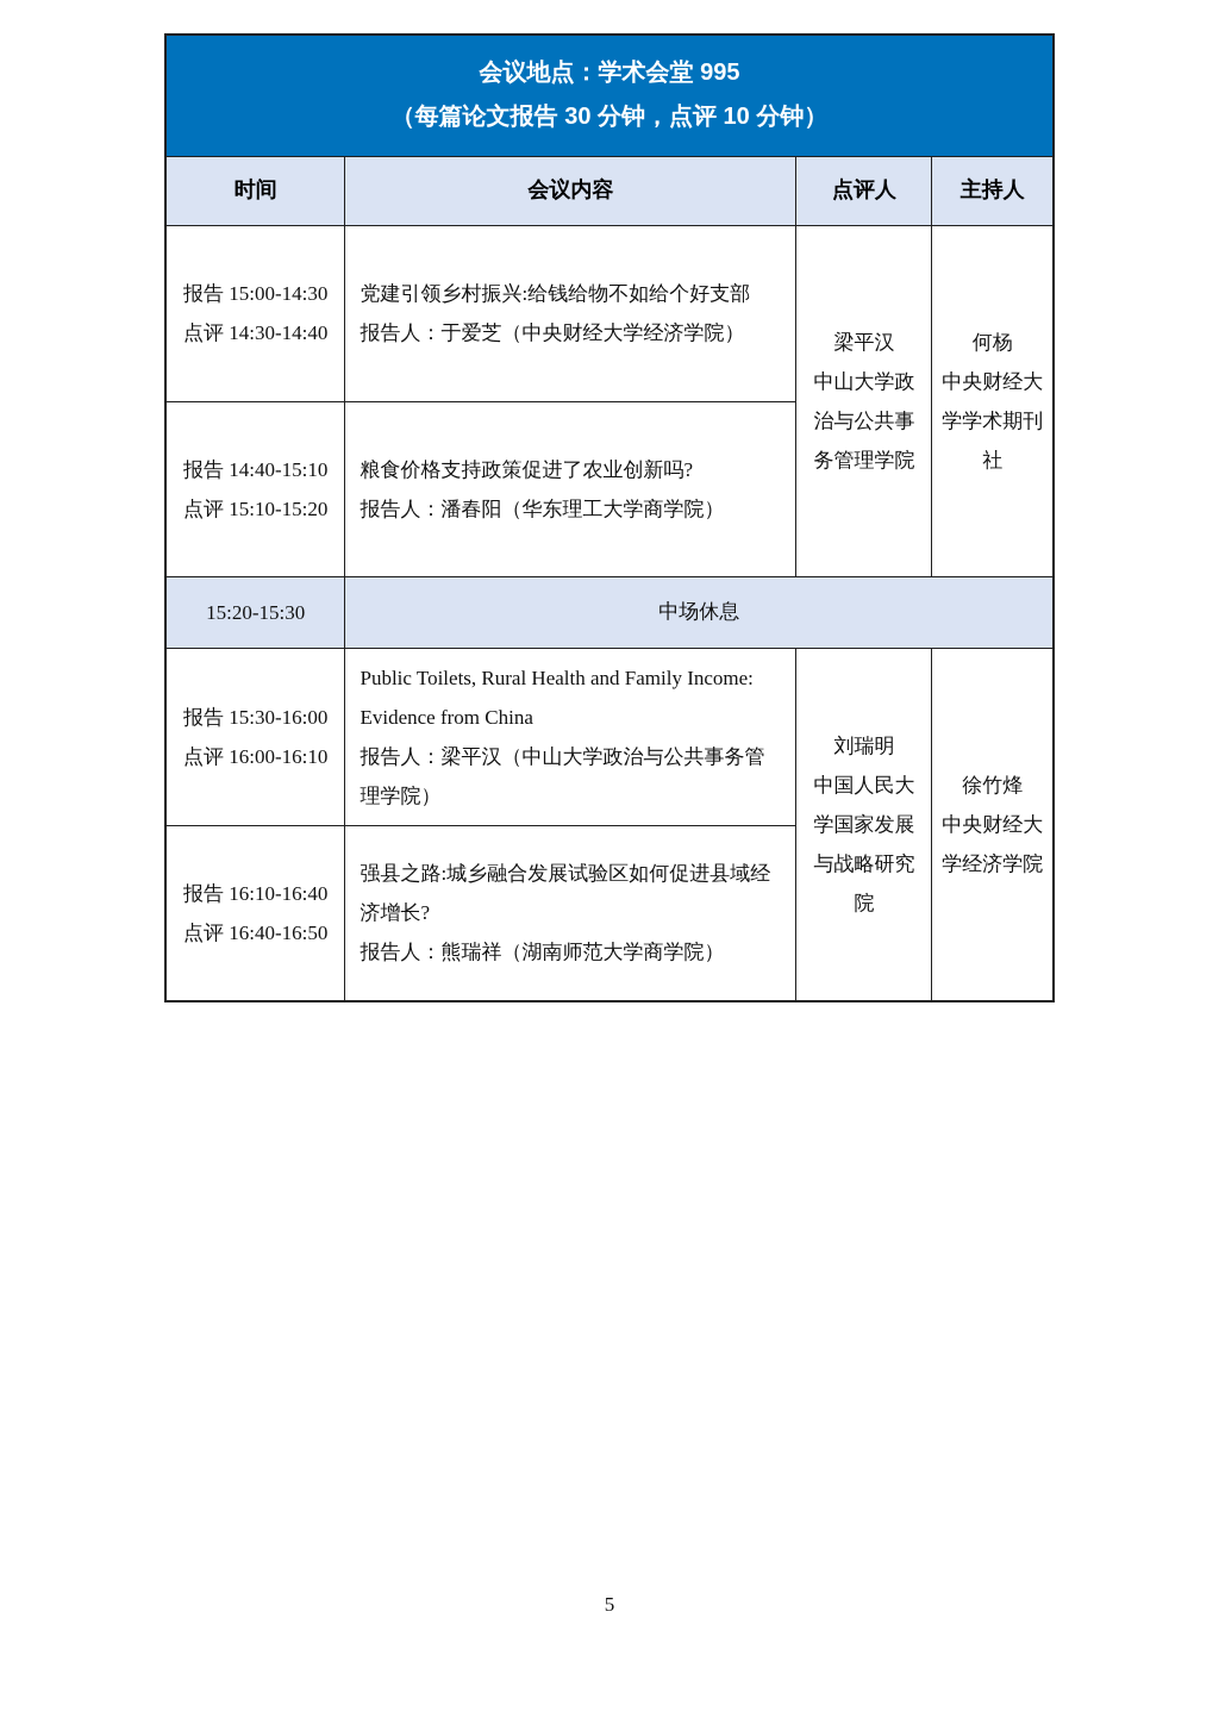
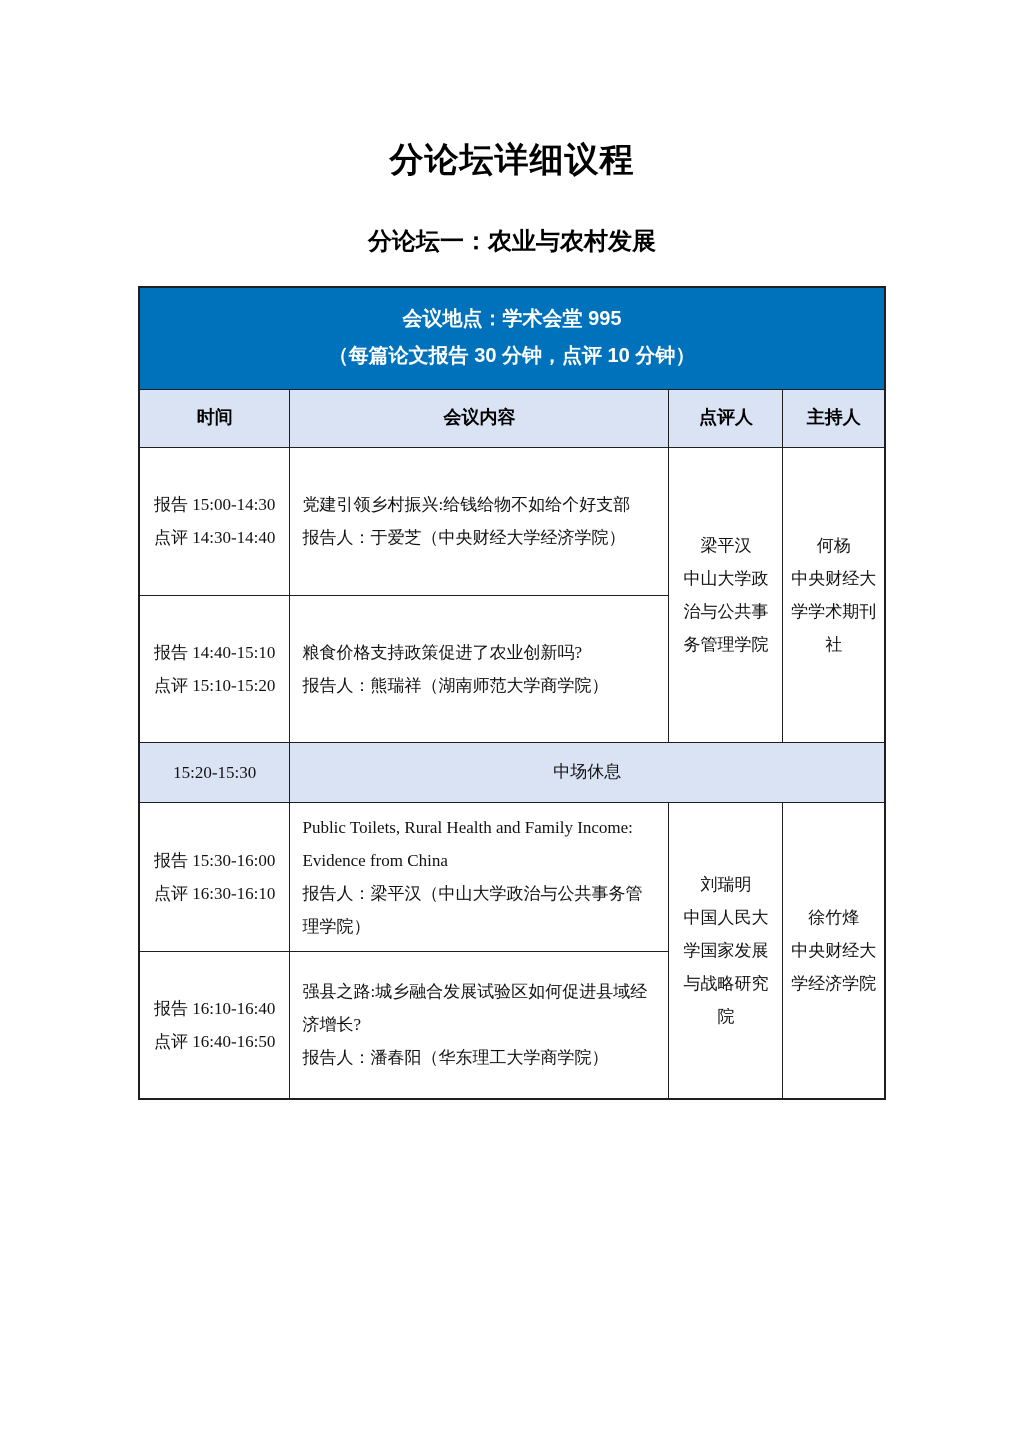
+ 分论坛详细议程
+ 分论坛一：农业与农村发展
  会议地点：学术会堂 995 （每篇论文报告 30 分钟，点评 10 分钟）
  时间	会议内容	点评人	主持人
  报告 15:00-14:30 点评 14:30-14:40	党建引领乡村振兴:给钱给物不如给个好支部 报告人：于爱芝（中央财经大学经济学院）	梁平汉 中山大学政治与公共事务管理学院	何杨 中央财经大学学术期刊社
- 报告 14:40-15:10 点评 15:10-15:20	粮食价格支持政策促进了农业创新吗? 报告人：潘春阳（华东理工大学商学院）
+ 报告 14:40-15:10 点评 15:10-15:20	粮食价格支持政策促进了农业创新吗? 报告人：熊瑞祥（湖南师范大学商学院）
  15:20-15:30	中场休息
- 报告 15:30-16:00 点评 16:00-16:10	Public Toilets, Rural Health and Family Income: Evidence from China 报告人：梁平汉（中山大学政治与公共事务管理学院）	刘瑞明 中国人民大学国家发展与战略研究院	徐竹烽 中央财经大学经济学院
+ 报告 15:30-16:00 点评 16:30-16:10	Public Toilets, Rural Health and Family Income: Evidence from China 报告人：梁平汉（中山大学政治与公共事务管理学院）	刘瑞明 中国人民大学国家发展与战略研究院	徐竹烽 中央财经大学经济学院
- 报告 16:10-16:40 点评 16:40-16:50	强县之路:城乡融合发展试验区如何促进县域经济增长? 报告人：熊瑞祥（湖南师范大学商学院）
+ 报告 16:10-16:40 点评 16:40-16:50	强县之路:城乡融合发展试验区如何促进县域经济增长? 报告人：潘春阳（华东理工大学商学院）
- 5
